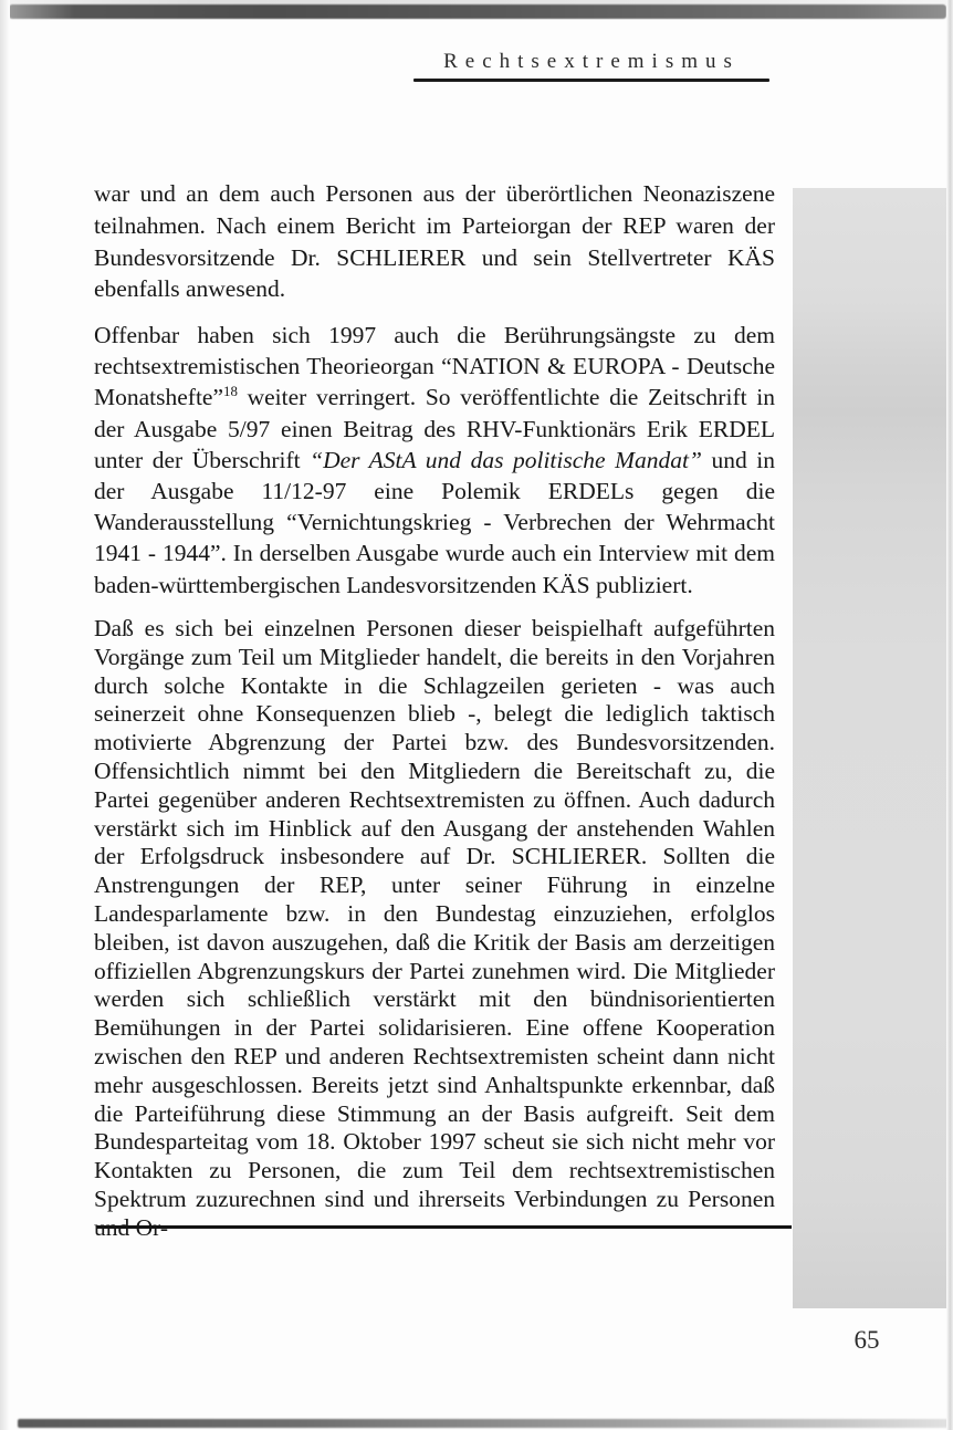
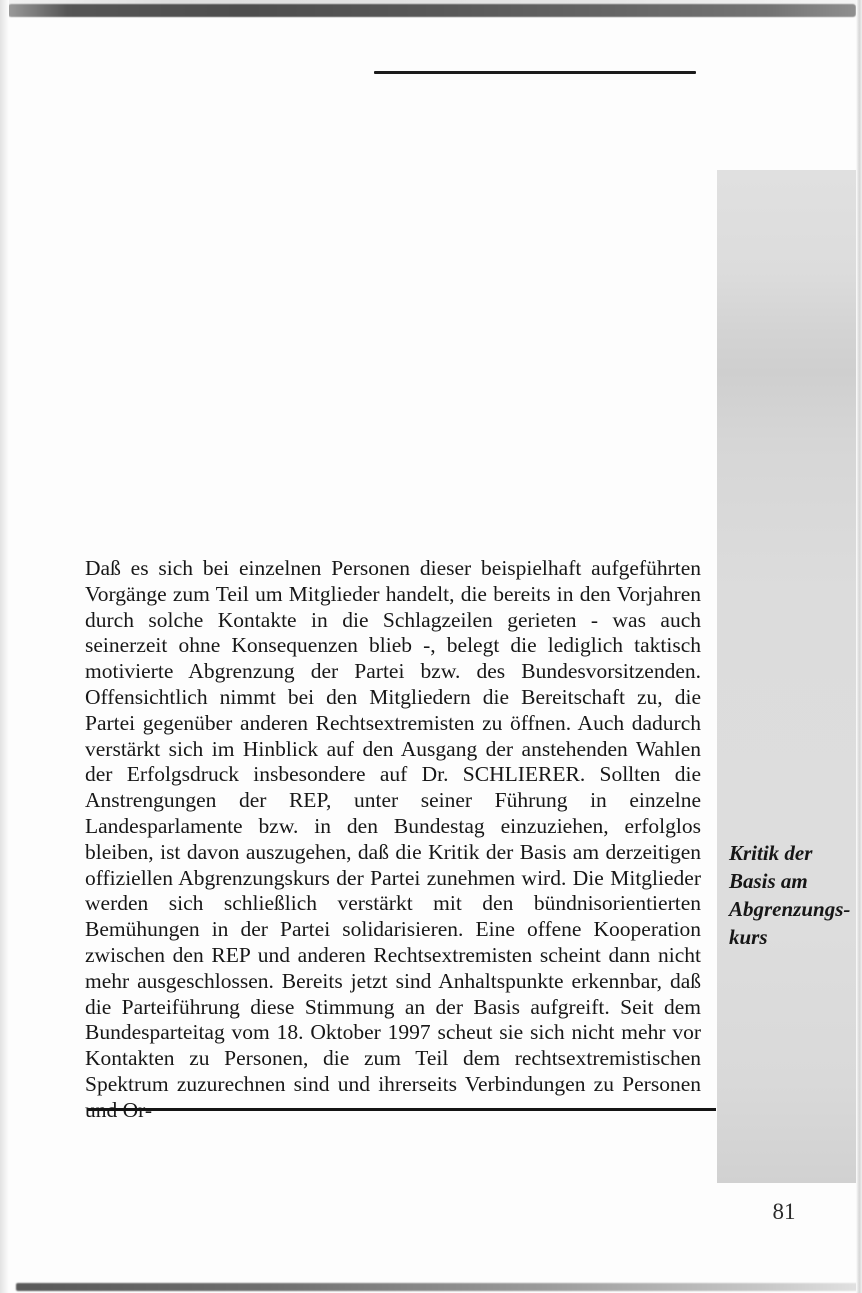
- Rechtsextremismus
- war und an dem auch Personen aus der überörtlichen Neonaziszene teilnahmen. Nach einem Bericht im Parteiorgan der REP waren der Bundesvorsitzende Dr. SCHLIERER und sein Stellvertreter KÄS ebenfalls anwesend.
- Offenbar haben sich 1997 auch die Berührungsängste zu dem rechtsextremistischen Theorieorgan “NATION & EUROPA - Deutsche Monatshefte”18 weiter verringert. So veröffentlichte die Zeitschrift in der Ausgabe 5/97 einen Beitrag des RHV-Funktionärs Erik ERDEL unter der Überschrift “Der AStA und das politische Mandat” und in der Ausgabe 11/12-97 eine Polemik ERDELs gegen die Wanderausstellung “Vernichtungskrieg - Verbrechen der Wehrmacht 1941 - 1944”. In derselben Ausgabe wurde auch ein Interview mit dem baden-württembergischen Landesvorsitzenden KÄS publiziert.
  Daß es sich bei einzelnen Personen dieser beispielhaft aufgeführten Vorgänge zum Teil um Mitglieder handelt, die bereits in den Vorjahren durch solche Kontakte in die Schlagzeilen gerieten - was auch seinerzeit ohne Konsequenzen blieb -, belegt die lediglich taktisch motivierte Abgrenzung der Partei bzw. des Bundesvorsitzenden. Offensichtlich nimmt bei den Mitgliedern die Bereitschaft zu, die Partei gegenüber anderen Rechtsextremisten zu öffnen. Auch dadurch verstärkt sich im Hinblick auf den Ausgang der anstehenden Wahlen der Erfolgsdruck insbesondere auf Dr. SCHLIERER. Sollten die Anstrengungen der REP, unter seiner Führung in einzelne Landesparlamente bzw. in den Bundestag einzuziehen, erfolglos bleiben, ist davon auszugehen, daß die Kritik der Basis am derzeitigen offiziellen Abgrenzungskurs der Partei zunehmen wird. Die Mitglieder werden sich schließlich verstärkt mit den bündnisorientierten Bemühungen in der Partei solidarisieren. Eine offene Kooperation zwischen den REP und anderen Rechtsextremisten scheint dann nicht mehr ausgeschlossen. Bereits jetzt sind Anhaltspunkte erkennbar, daß die Parteiführung diese Stimmung an der Basis aufgreift. Seit dem Bundesparteitag vom 18. Oktober 1997 scheut sie sich nicht mehr vor Kontakten zu Personen, die zum Teil dem rechtsextremistischen Spektrum zuzurechnen sind und ihrerseits Verbindungen zu Personen
+ Kritik der
+ Basis am
+ Abgrenzungs-
+ kurs
- 65
+ 81
